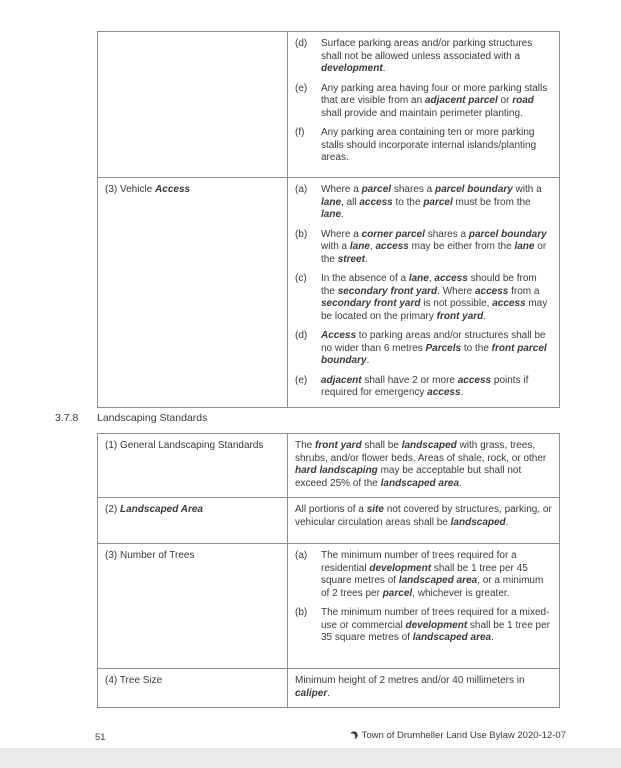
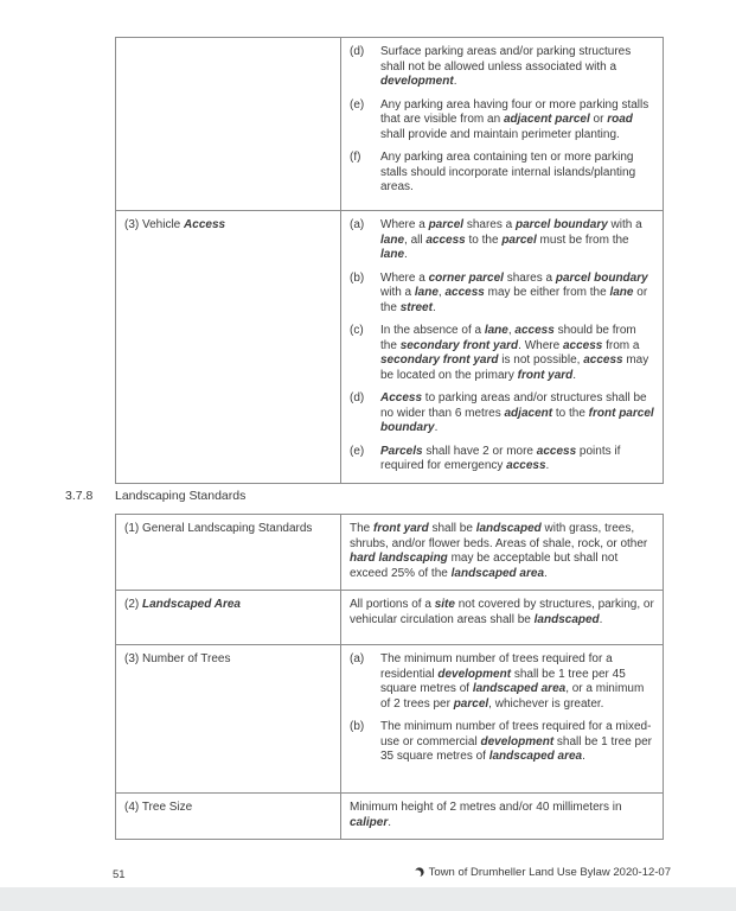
  (d)
  Surface parking areas and/or parking structures shall not be allowed unless associated with a development.
  (e)
  Any parking area having four or more parking stalls that are visible from an adjacent parcel or road shall provide and maintain perimeter planting.
  (f)
  Any parking area containing ten or more parking stalls should incorporate internal islands/planting areas.
  (3) Vehicle Access
  (a)
  Where a parcel shares a parcel boundary with a lane, all access to the parcel must be from the lane.
  (b)
  Where a corner parcel shares a parcel boundary with a lane, access may be either from the lane or the street.
  (c)
  In the absence of a lane, access should be from the secondary front yard. Where access from a secondary front yard is not possible, access may be located on the primary front yard.
  (d)
- Access to parking areas and/or structures shall be no wider than 6 metres Parcels to the front parcel boundary.
+ Access to parking areas and/or structures shall be no wider than 6 metres adjacent to the front parcel boundary.
  (e)
- adjacent shall have 2 or more access points if required for emergency access.
+ Parcels shall have 2 or more access points if required for emergency access.
  3.7.8
  Landscaping Standards
  (1) General Landscaping Standards
  The front yard shall be landscaped with grass, trees, shrubs, and/or flower beds. Areas of shale, rock, or other hard landscaping may be acceptable but shall not exceed 25% of the landscaped area.
  (2) Landscaped Area
  All portions of a site not covered by structures, parking, or vehicular circulation areas shall be landscaped.
  (3) Number of Trees
  (a)
  The minimum number of trees required for a residential development shall be 1 tree per 45 square metres of landscaped area, or a minimum of 2 trees per parcel, whichever is greater.
  (b)
  The minimum number of trees required for a mixed-use or commercial development shall be 1 tree per 35 square metres of landscaped area.
  (4) Tree Size
  Minimum height of 2 metres and/or 40 millimeters in caliper.
  51
  Town of Drumheller Land Use Bylaw 2020-12-07
